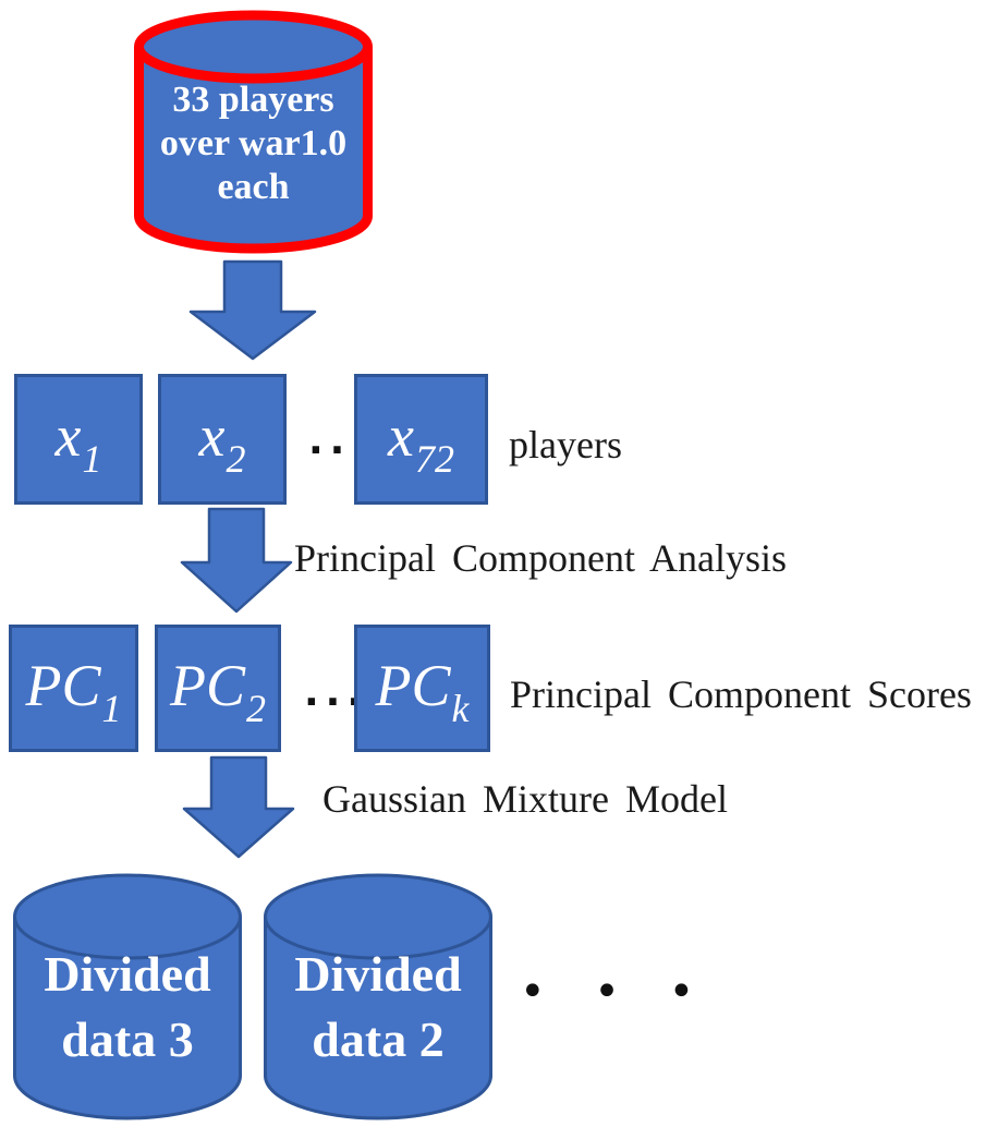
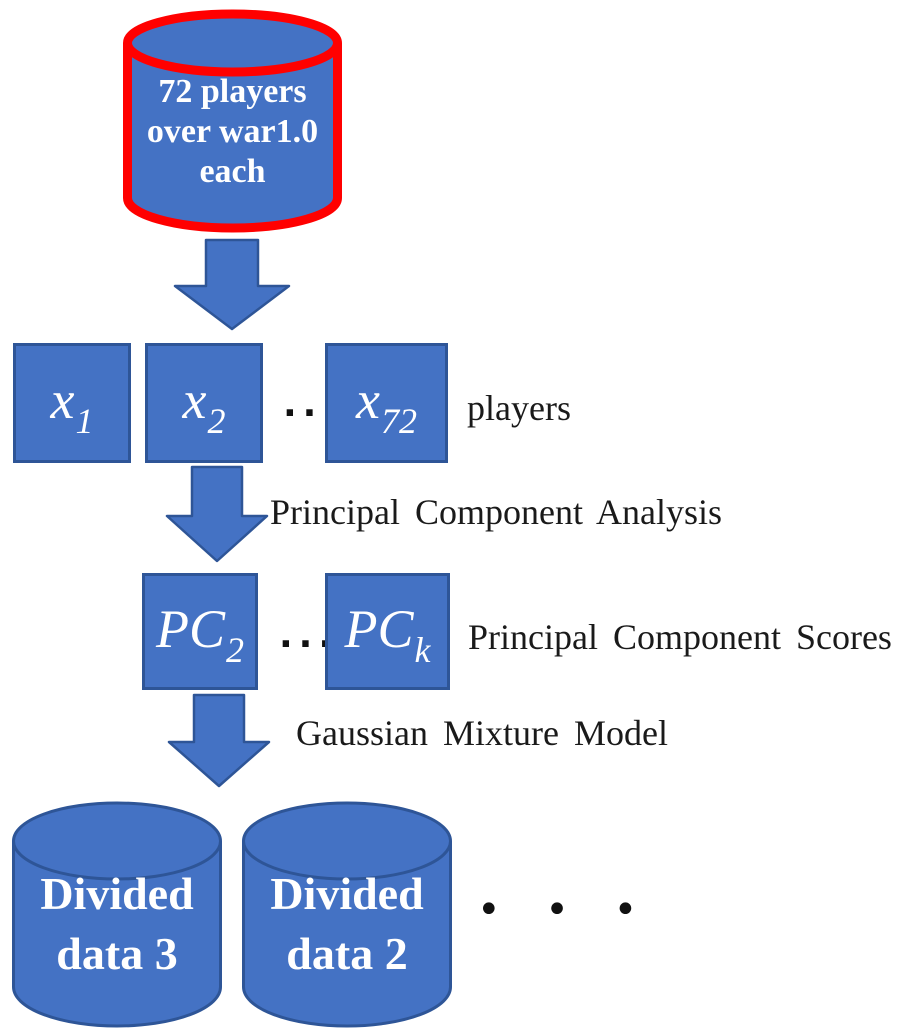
- 33 players
+ 72 players
  over war1.0
  each
  x1
  x2
  x72
  players
  Principal Component Analysis
- PC1
  PC2
  PCk
  Principal Component Scores
  Gaussian Mixture Model
  Divided
  data 3
  Divided
  data 2
  • • •
